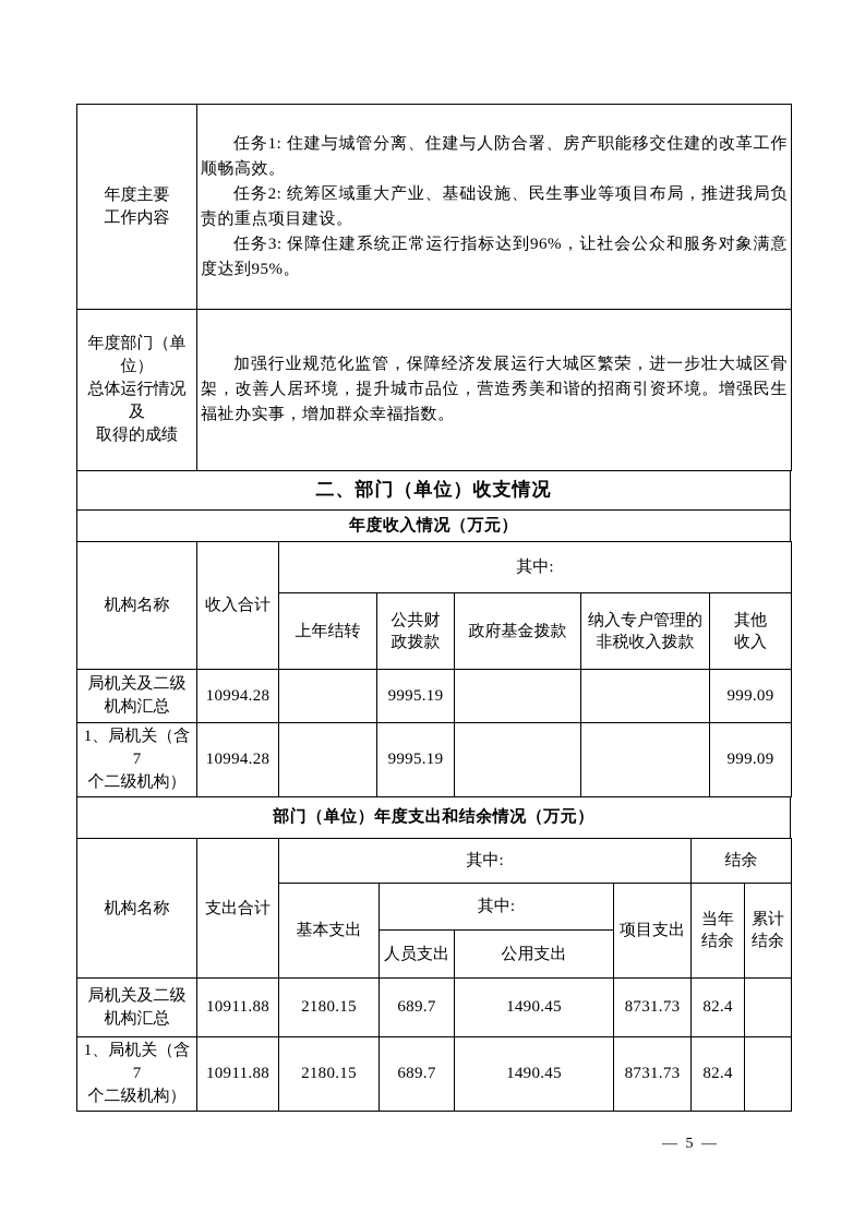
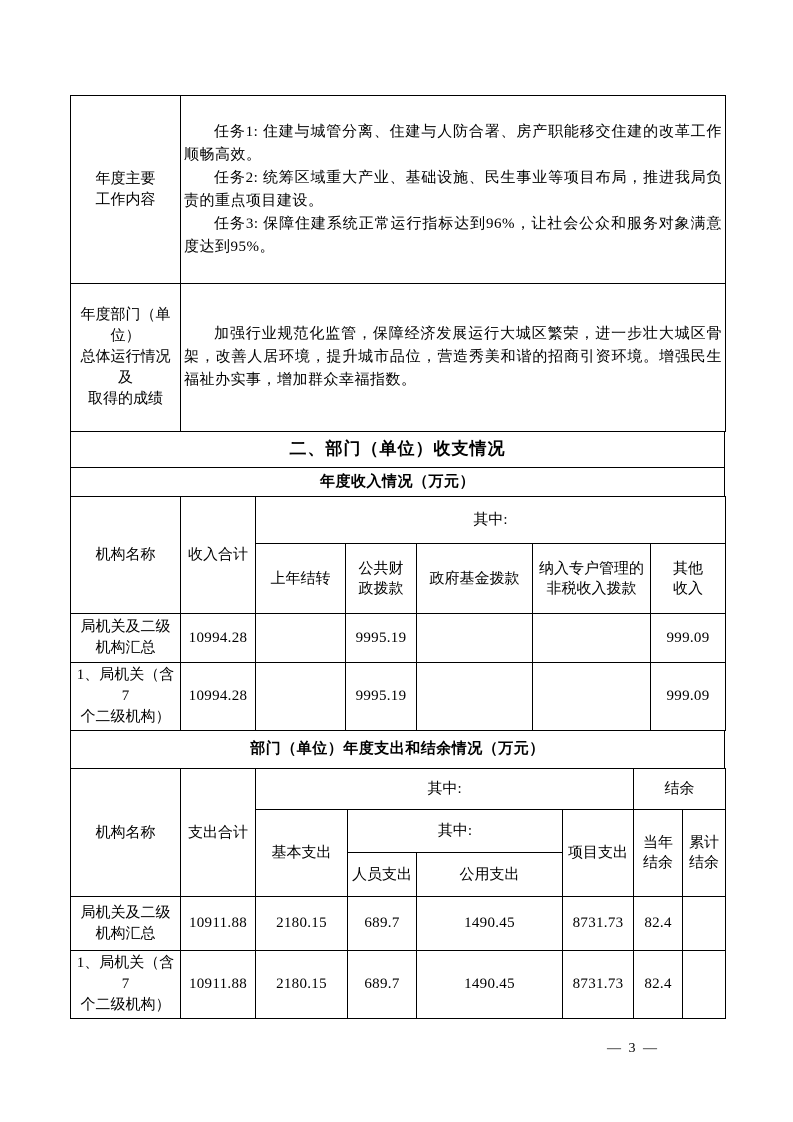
  年度主要 工作内容	任务1: 住建与城管分离、住建与人防合署、房产职能移交住建的改革工作顺畅高效。 任务2: 统筹区域重大产业、基础设施、民生事业等项目布局，推进我局负责的重点项目建设。 任务3: 保障住建系统正常运行指标达到96%，让社会公众和服务对象满意度达到95%。
  年度部门（单位） 总体运行情况及 取得的成绩	加强行业规范化监管，保障经济发展运行大城区繁荣，进一步壮大城区骨架，改善人居环境，提升城市品位，营造秀美和谐的招商引资环境。增强民生福祉办实事，增加群众幸福指数。
  二、部门（单位）收支情况
  年度收入情况（万元）
  机构名称	收入合计	其中:
  上年结转	公共财 政拨款	政府基金拨款	纳入专户管理的 非税收入拨款	其他 收入
  局机关及二级 机构汇总	10994.28		9995.19			999.09
  1、局机关（含7 个二级机构）	10994.28		9995.19			999.09
  部门（单位）年度支出和结余情况（万元）
  机构名称	支出合计	其中:	结余
  基本支出	其中:	项目支出	当年 结余	累计 结余
  人员支出	公用支出
  局机关及二级 机构汇总	10911.88	2180.15	689.7	1490.45	8731.73	82.4
  1、局机关（含7 个二级机构）	10911.88	2180.15	689.7	1490.45	8731.73	82.4
- — 5 —
+ — 3 —
